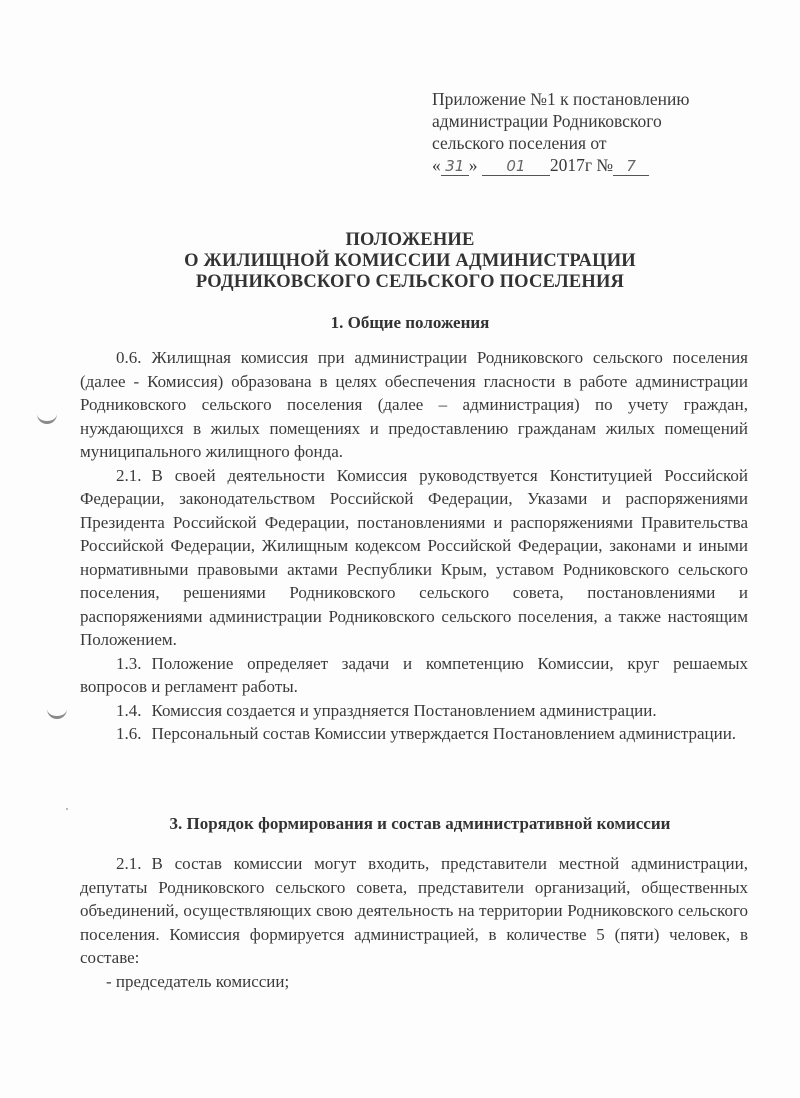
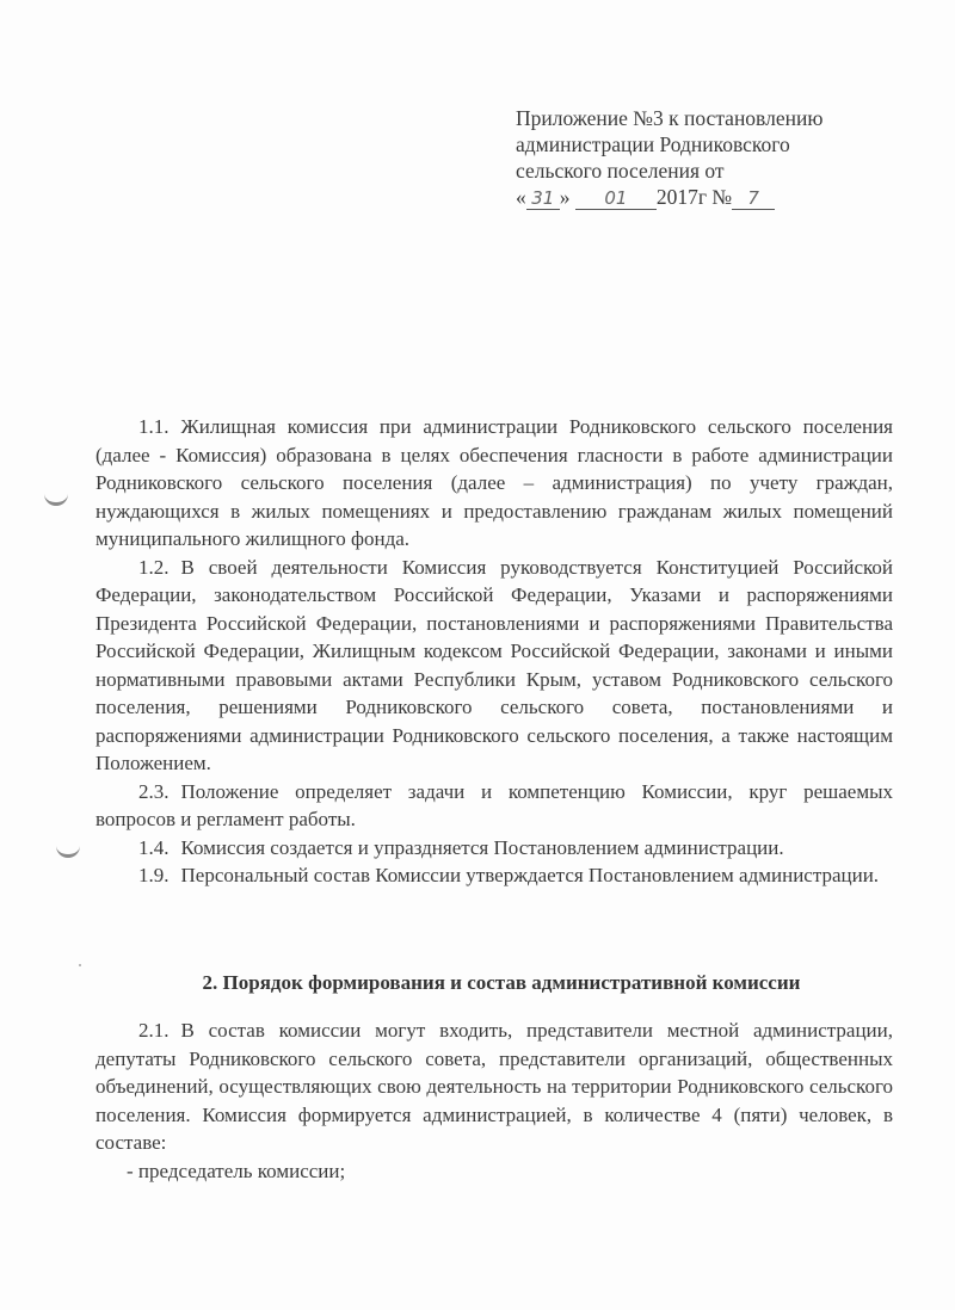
- Приложение №1 к постановлению
+ Приложение №3 к постановлению
  администрации Родниковского
  сельского поселения от
  « 31 » 01 2017г № 7
- ПОЛОЖЕНИЕ
- О ЖИЛИЩНОЙ КОМИССИИ АДМИНИСТРАЦИИ
- РОДНИКОВСКОГО СЕЛЬСКОГО ПОСЕЛЕНИЯ
- 1. Общие положения
- 0.6. Жилищная комиссия при администрации Родниковского сельского поселения (далее - Комиссия) образована в целях обеспечения гласности в работе администрации Родниковского сельского поселения (далее – администрация) по учету граждан, нуждающихся в жилых помещениях и предоставлению гражданам жилых помещений муниципального жилищного фонда.
+ 1.1. Жилищная комиссия при администрации Родниковского сельского поселения (далее - Комиссия) образована в целях обеспечения гласности в работе администрации Родниковского сельского поселения (далее – администрация) по учету граждан, нуждающихся в жилых помещениях и предоставлению гражданам жилых помещений муниципального жилищного фонда.
- 2.1. В своей деятельности Комиссия руководствуется Конституцией Российской Федерации, законодательством Российской Федерации, Указами и распоряжениями Президента Российской Федерации, постановлениями и распоряжениями Правительства Российской Федерации, Жилищным кодексом Российской Федерации, законами и иными нормативными правовыми актами Республики Крым, уставом Родниковского сельского поселения, решениями Родниковского сельского совета, постановлениями и распоряжениями администрации Родниковского сельского поселения, а также настоящим Положением.
+ 1.2. В своей деятельности Комиссия руководствуется Конституцией Российской Федерации, законодательством Российской Федерации, Указами и распоряжениями Президента Российской Федерации, постановлениями и распоряжениями Правительства Российской Федерации, Жилищным кодексом Российской Федерации, законами и иными нормативными правовыми актами Республики Крым, уставом Родниковского сельского поселения, решениями Родниковского сельского совета, постановлениями и распоряжениями администрации Родниковского сельского поселения, а также настоящим Положением.
- 1.3. Положение определяет задачи и компетенцию Комиссии, круг решаемых вопросов и регламент работы.
+ 2.3. Положение определяет задачи и компетенцию Комиссии, круг решаемых вопросов и регламент работы.
  1.4. Комиссия создается и упраздняется Постановлением администрации.
- 1.6. Персональный состав Комиссии утверждается Постановлением администрации.
+ 1.9. Персональный состав Комиссии утверждается Постановлением администрации.
- 3. Порядок формирования и состав административной комиссии
+ 2. Порядок формирования и состав административной комиссии
- 2.1. В состав комиссии могут входить, представители местной администрации, депутаты Родниковского сельского совета, представители организаций, общественных объединений, осуществляющих свою деятельность на территории Родниковского сельского поселения. Комиссия формируется администрацией, в количестве 5 (пяти) человек, в составе:
+ 2.1. В состав комиссии могут входить, представители местной администрации, депутаты Родниковского сельского совета, представители организаций, общественных объединений, осуществляющих свою деятельность на территории Родниковского сельского поселения. Комиссия формируется администрацией, в количестве 4 (пяти) человек, в составе:
  - председатель комиссии;
